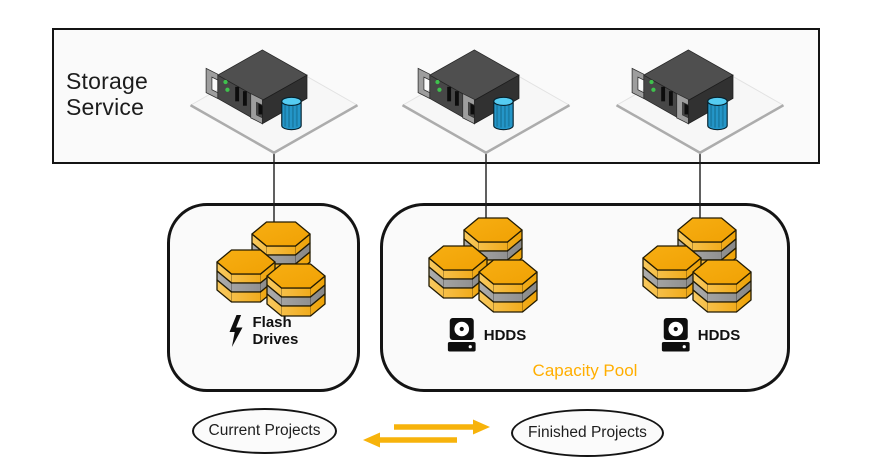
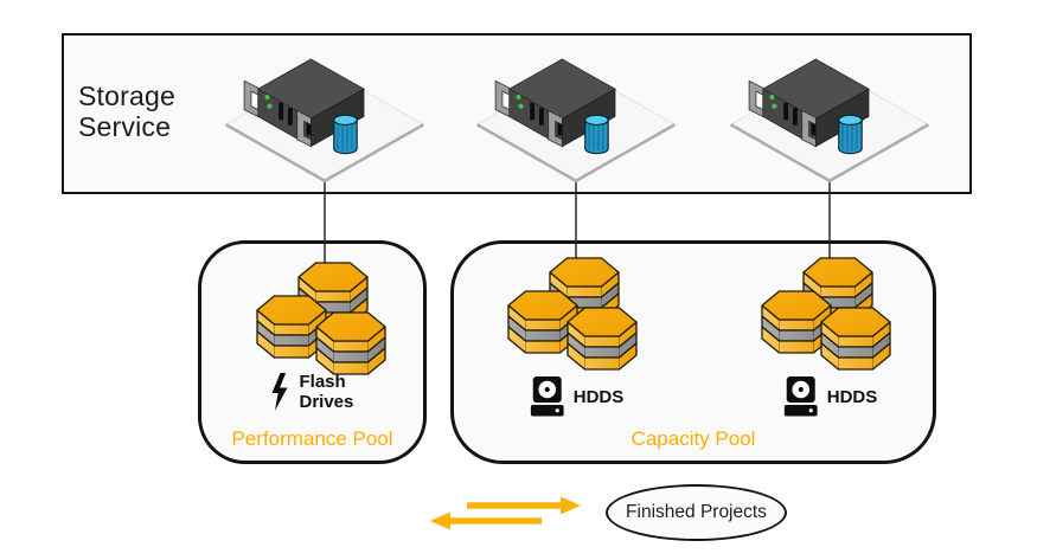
  Storage Service
  Flash
  Drives
+ Performance Pool
  HDDS
  HDDS
  Capacity Pool
- Current Projects
  Finished Projects
